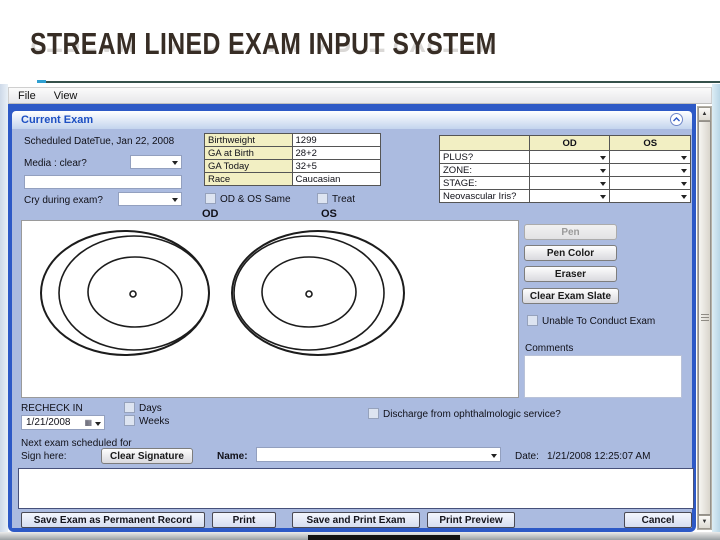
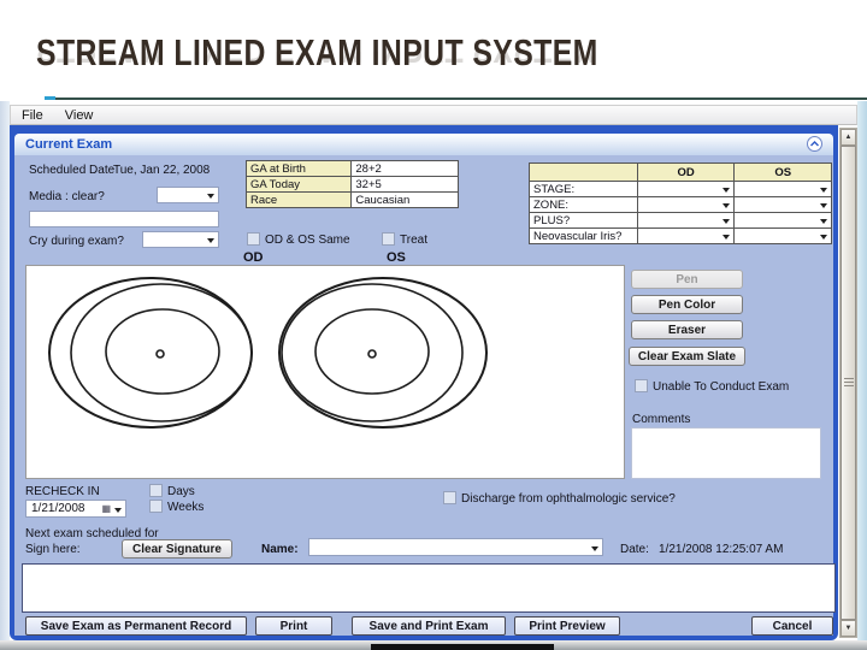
  STREAM LINED EXAM INPUT SYSTEM
  File
  View
  Current Exam
  Scheduled Date
  Tue, Jan 22, 2008
  Media : clear?
  Cry during exam?
- Birthweight	1299
  GA at Birth	28+2
  GA Today	32+5
  Race	Caucasian
  OD & OS Same
  Treat
  OD
  OS
  	OD	OS
- PLUS?
+ STAGE:
  ZONE:
- STAGE:
+ PLUS?
  Neovascular Iris?
  Pen
  Pen Color
  Eraser
  Clear Exam Slate
  Unable To Conduct Exam
  Comments
  RECHECK IN
  1/21/2008
  ▦
  Days
  Weeks
  Discharge from ophthalmologic service?
  Next exam scheduled for
  Sign here:
  Clear Signature
  Name:
  Date:
  1/21/2008 12:25:07 AM
  Save Exam as Permanent Record
  Print
  Save and Print Exam
  Print Preview
  Cancel
